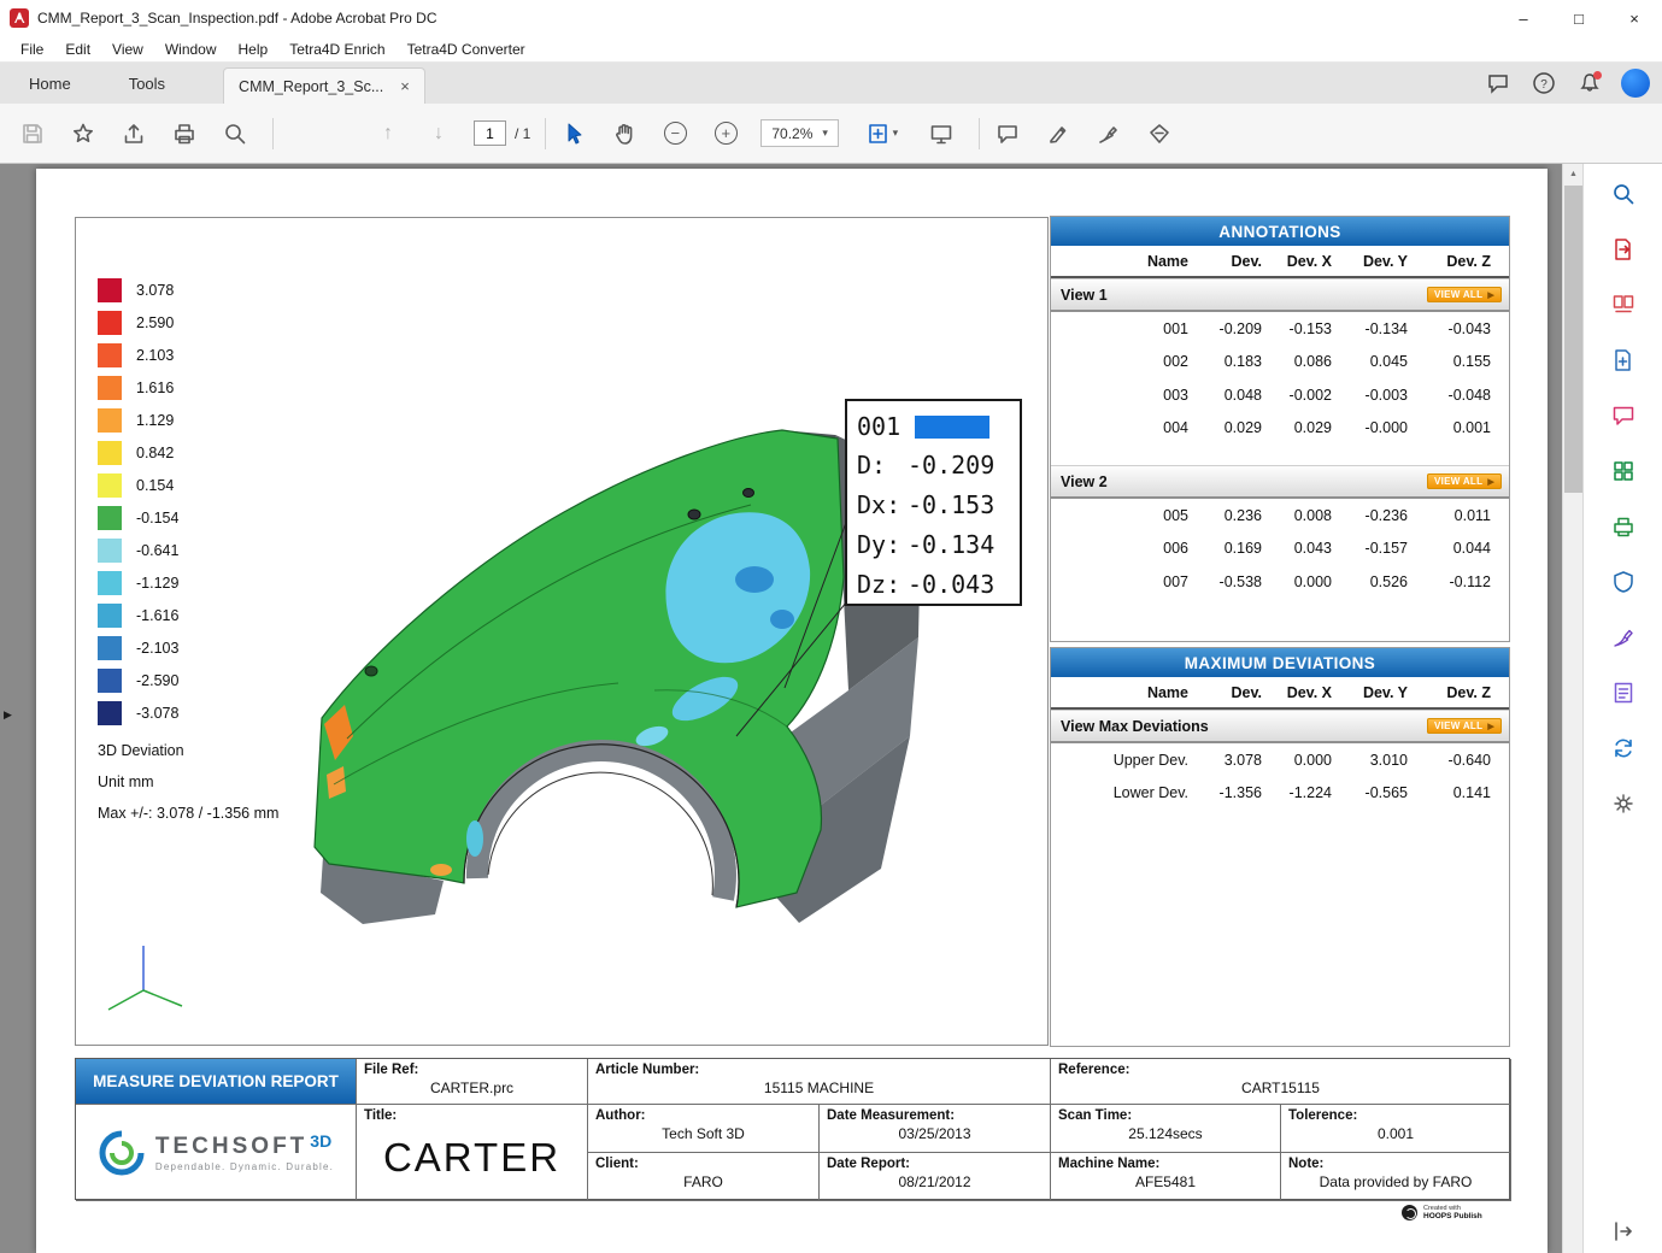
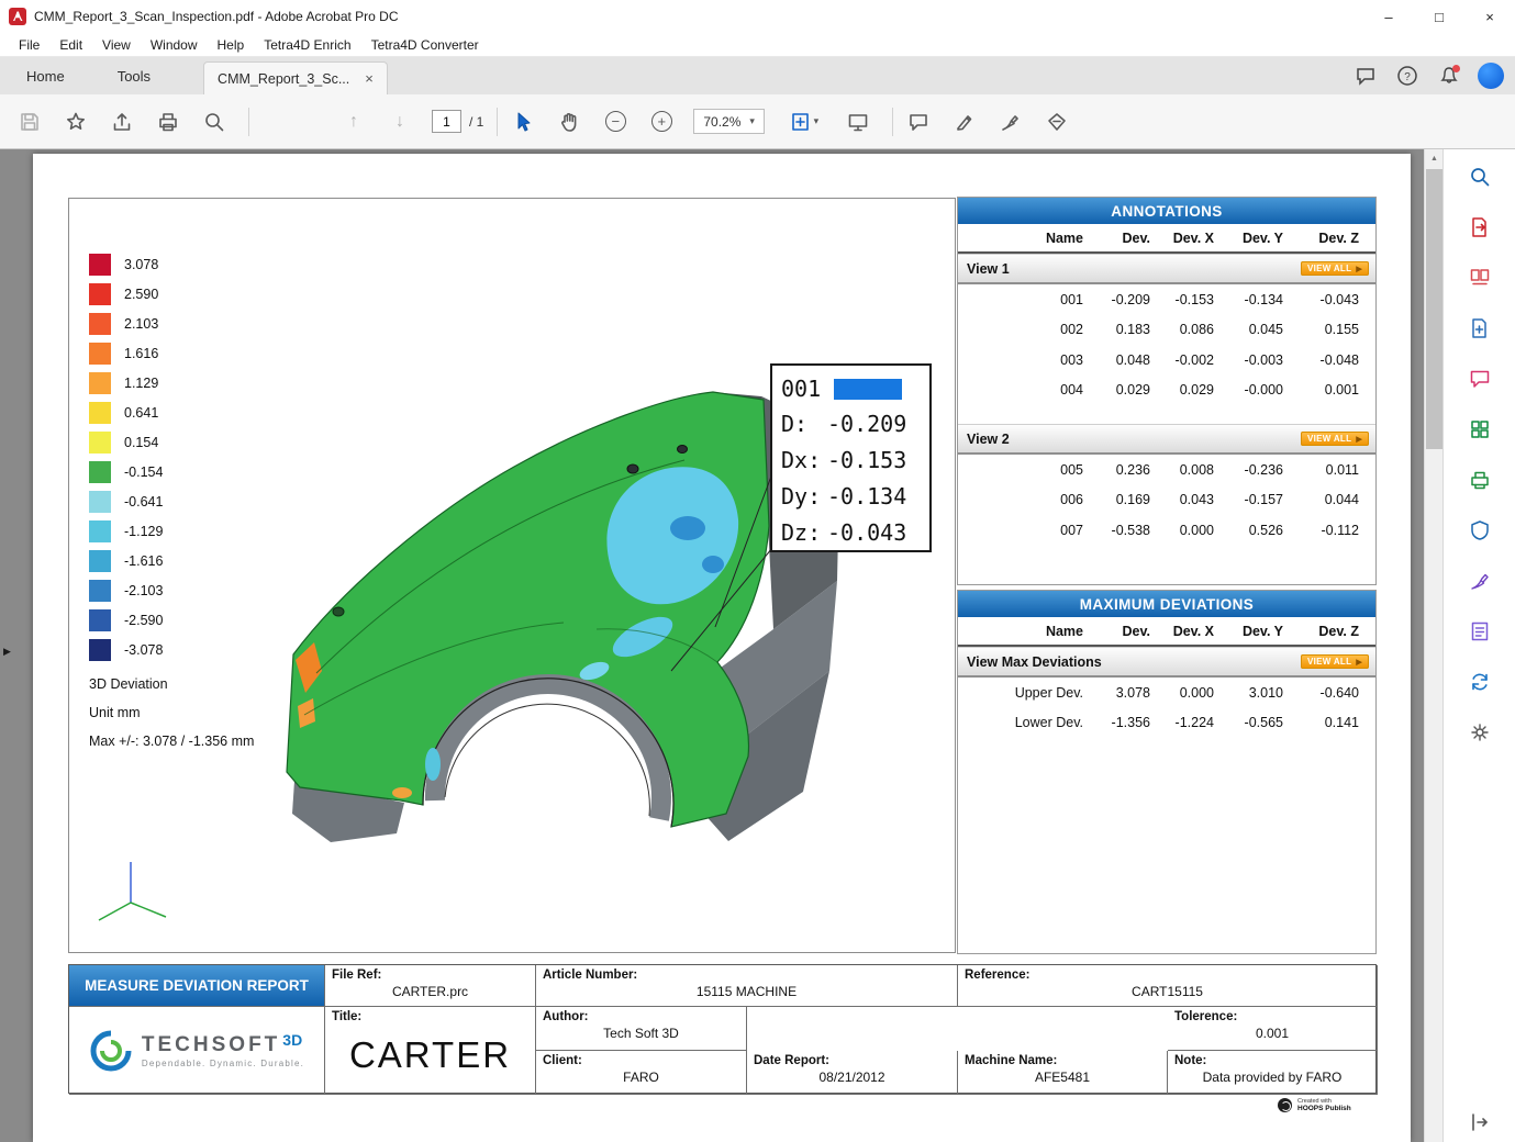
  CMM_Report_3_Scan_Inspection.pdf - Adobe Acrobat Pro DC
  –
  □
  ×
  File
  Edit
  View
  Window
  Help
  Tetra4D Enrich
  Tetra4D Converter
  Home
  Tools
  CMM_Report_3_Sc...
  ×
  ?
  ↑
  ↓
  1
  / 1
  −
  +
  70.2%
  ▾
  ▾
  3.078
  2.590
  2.103
  1.616
  1.129
- 0.842
+ 0.641
  0.154
  -0.154
  -0.641
  -1.129
  -1.616
  -2.103
  -2.590
  -3.078
  3D Deviation
  Unit mm
  Max +/-: 3.078 / -1.356 mm
  001
  D:
  -0.209
  Dx:
  -0.153
  Dy:
  -0.134
  Dz:
  -0.043
  ANNOTATIONS
  Name
  Dev.
  Dev. X
  Dev. Y
  Dev. Z
  View 1
  VIEW ALL
  001
  -0.209
  -0.153
  -0.134
  -0.043
  002
  0.183
  0.086
  0.045
  0.155
  003
  0.048
  -0.002
  -0.003
  -0.048
  004
  0.029
  0.029
  -0.000
  0.001
  View 2
  VIEW ALL
  005
  0.236
  0.008
  -0.236
  0.011
  006
  0.169
  0.043
  -0.157
  0.044
  007
  -0.538
  0.000
  0.526
  -0.112
  MAXIMUM DEVIATIONS
  Name
  Dev.
  Dev. X
  Dev. Y
  Dev. Z
  View Max Deviations
  VIEW ALL
  Upper Dev.
  3.078
  0.000
  3.010
  -0.640
  Lower Dev.
  -1.356
  -1.224
  -0.565
  0.141
  MEASURE DEVIATION REPORT
  TECHSOFT
  3D
  Dependable. Dynamic. Durable.
  File Ref:
  CARTER.prc
  Article Number:
  15115 MACHINE
  Reference:
  CART15115
  Title:
  CARTER
  Author:
  Tech Soft 3D
- Date Measurement:
- 03/25/2013
- Scan Time:
- 25.124secs
  Tolerence:
  0.001
  Client:
  FARO
  Date Report:
  08/21/2012
  Machine Name:
  AFE5481
  Note:
  Data provided by FARO
  ▶
